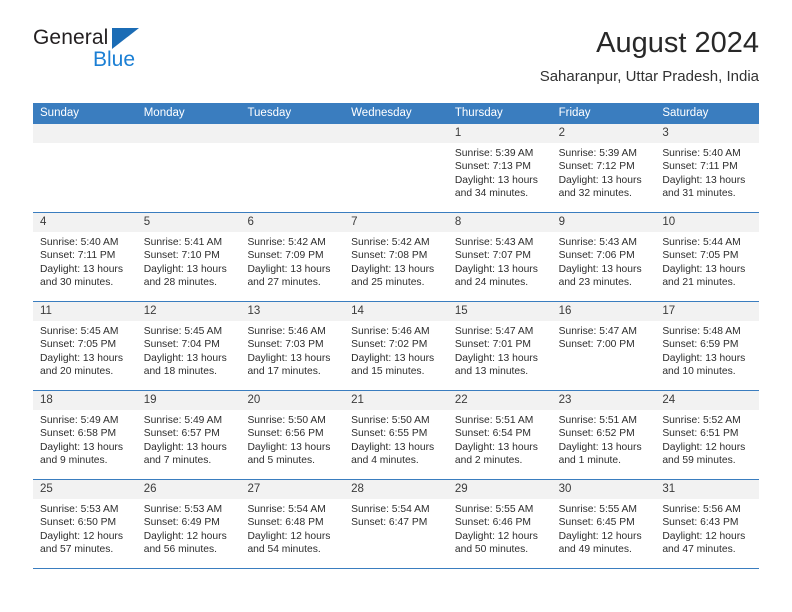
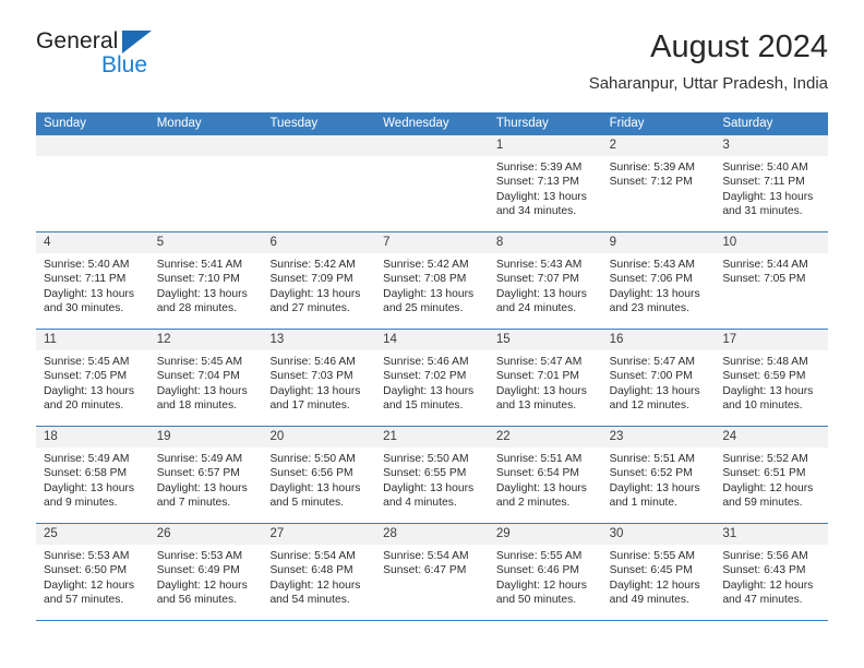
  General
  Blue
  August 2024
  Saharanpur, Uttar Pradesh, India
  Sunday
  Monday
  Tuesday
  Wednesday
  Thursday
  Friday
  Saturday
  1
  Sunrise: 5:39 AM
  Sunset: 7:13 PM
  Daylight: 13 hours and 34 minutes.
  2
  Sunrise: 5:39 AM
  Sunset: 7:12 PM
- Daylight: 13 hours and 32 minutes.
  3
  Sunrise: 5:40 AM
  Sunset: 7:11 PM
  Daylight: 13 hours and 31 minutes.
  4
  Sunrise: 5:40 AM
  Sunset: 7:11 PM
  Daylight: 13 hours and 30 minutes.
  5
  Sunrise: 5:41 AM
  Sunset: 7:10 PM
  Daylight: 13 hours and 28 minutes.
  6
  Sunrise: 5:42 AM
  Sunset: 7:09 PM
  Daylight: 13 hours and 27 minutes.
  7
  Sunrise: 5:42 AM
  Sunset: 7:08 PM
  Daylight: 13 hours and 25 minutes.
  8
  Sunrise: 5:43 AM
  Sunset: 7:07 PM
  Daylight: 13 hours and 24 minutes.
  9
  Sunrise: 5:43 AM
  Sunset: 7:06 PM
  Daylight: 13 hours and 23 minutes.
  10
  Sunrise: 5:44 AM
  Sunset: 7:05 PM
- Daylight: 13 hours and 21 minutes.
  11
  Sunrise: 5:45 AM
  Sunset: 7:05 PM
  Daylight: 13 hours and 20 minutes.
  12
  Sunrise: 5:45 AM
  Sunset: 7:04 PM
  Daylight: 13 hours and 18 minutes.
  13
  Sunrise: 5:46 AM
  Sunset: 7:03 PM
  Daylight: 13 hours and 17 minutes.
  14
  Sunrise: 5:46 AM
  Sunset: 7:02 PM
  Daylight: 13 hours and 15 minutes.
  15
  Sunrise: 5:47 AM
  Sunset: 7:01 PM
  Daylight: 13 hours and 13 minutes.
  16
  Sunrise: 5:47 AM
  Sunset: 7:00 PM
+ Daylight: 13 hours and 12 minutes.
  17
  Sunrise: 5:48 AM
  Sunset: 6:59 PM
  Daylight: 13 hours and 10 minutes.
  18
  Sunrise: 5:49 AM
  Sunset: 6:58 PM
  Daylight: 13 hours and 9 minutes.
  19
  Sunrise: 5:49 AM
  Sunset: 6:57 PM
  Daylight: 13 hours and 7 minutes.
  20
  Sunrise: 5:50 AM
  Sunset: 6:56 PM
  Daylight: 13 hours and 5 minutes.
  21
  Sunrise: 5:50 AM
  Sunset: 6:55 PM
  Daylight: 13 hours and 4 minutes.
  22
  Sunrise: 5:51 AM
  Sunset: 6:54 PM
  Daylight: 13 hours and 2 minutes.
  23
  Sunrise: 5:51 AM
  Sunset: 6:52 PM
  Daylight: 13 hours and 1 minute.
  24
  Sunrise: 5:52 AM
  Sunset: 6:51 PM
  Daylight: 12 hours and 59 minutes.
  25
  Sunrise: 5:53 AM
  Sunset: 6:50 PM
  Daylight: 12 hours and 57 minutes.
  26
  Sunrise: 5:53 AM
  Sunset: 6:49 PM
  Daylight: 12 hours and 56 minutes.
  27
  Sunrise: 5:54 AM
  Sunset: 6:48 PM
  Daylight: 12 hours and 54 minutes.
  28
  Sunrise: 5:54 AM
  Sunset: 6:47 PM
  29
  Sunrise: 5:55 AM
  Sunset: 6:46 PM
  Daylight: 12 hours and 50 minutes.
  30
  Sunrise: 5:55 AM
  Sunset: 6:45 PM
  Daylight: 12 hours and 49 minutes.
  31
  Sunrise: 5:56 AM
  Sunset: 6:43 PM
  Daylight: 12 hours and 47 minutes.
